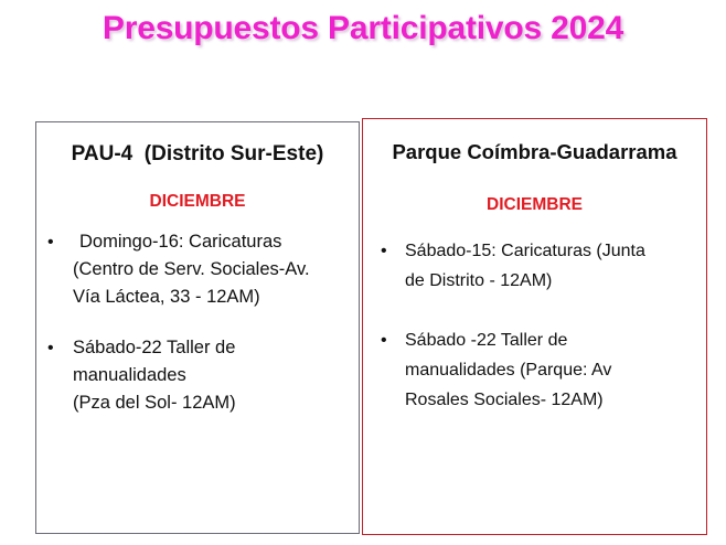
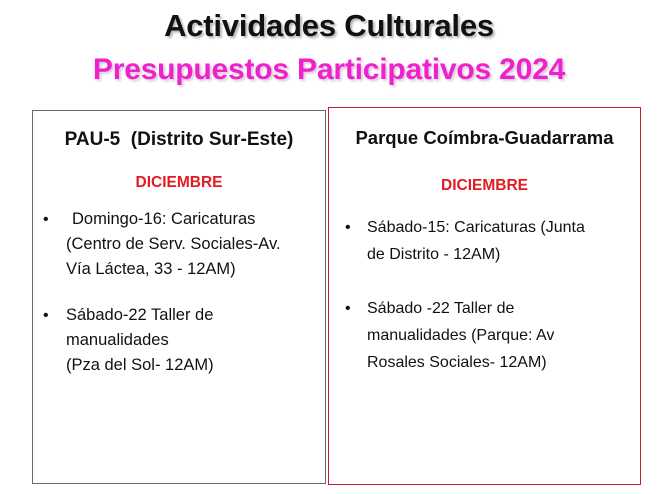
+ Actividades Culturales
  Presupuestos Participativos 2024
- PAU-4 (Distrito Sur-Este)
+ PAU-5 (Distrito Sur-Este)
  DICIEMBRE
  •
  Domingo-16: Caricaturas
  (Centro de Serv. Sociales-Av.
  Vía Láctea, 33 - 12AM)
  •
  Sábado-22 Taller de
  manualidades
  (Pza del Sol- 12AM)
  Parque Coímbra-Guadarrama
  DICIEMBRE
  •
  Sábado-15: Caricaturas (Junta
  de Distrito - 12AM)
  •
  Sábado -22 Taller de
  manualidades (Parque: Av
  Rosales Sociales- 12AM)
